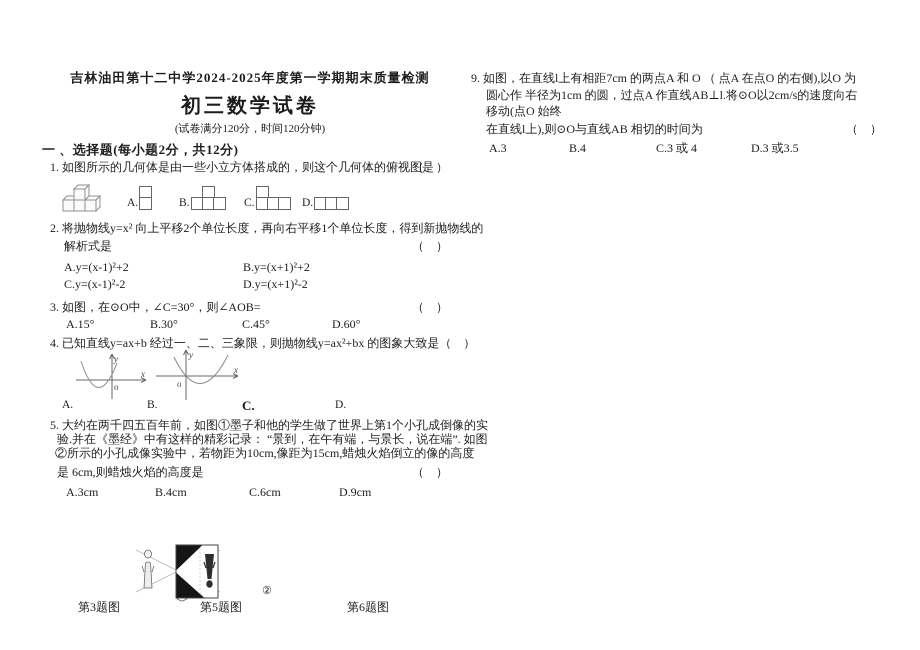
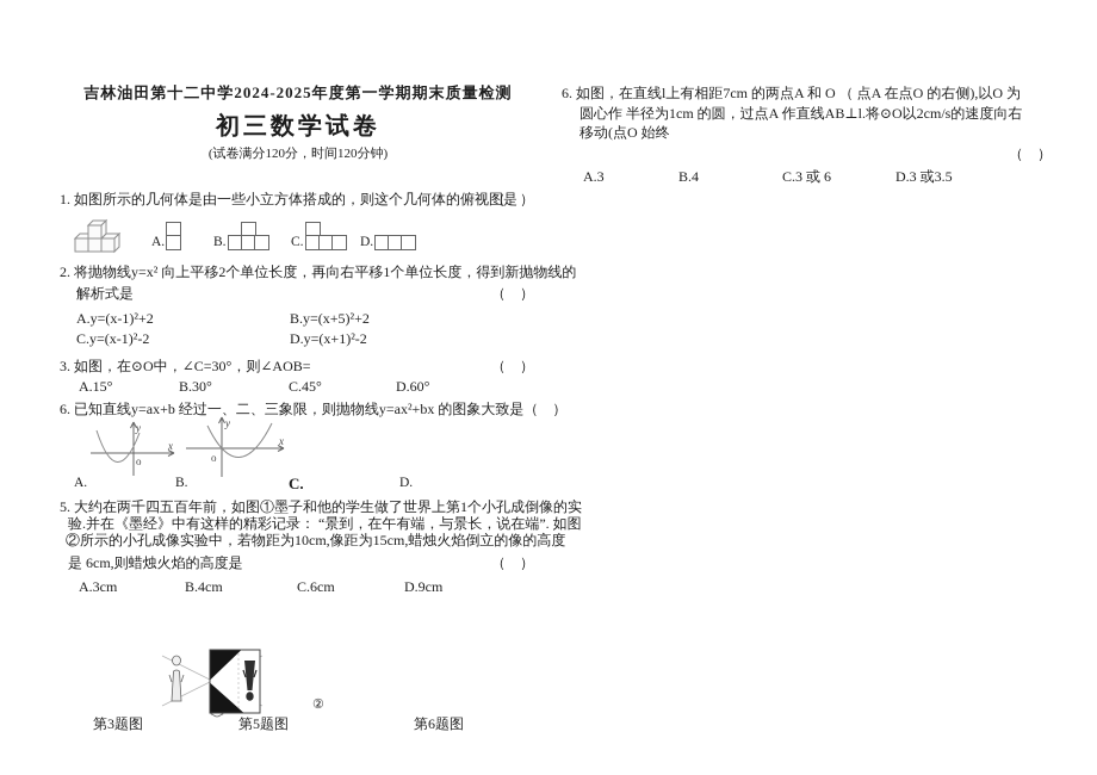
  吉林油田第十二中学2024-2025年度第一学期期末质量检测
  初三数学试卷
  (试卷满分120分，时间120分钟)
- 一 、选择题(每小题2分，共12分)
  1. 如图所示的几何体是由一些小立方体搭成的，则这个几何体的俯视图是
  （ ）
  A.
  B.
  C.
  D.
  2. 将抛物线y=x² 向上平移2个单位长度，再向右平移1个单位长度，得到新抛物线的
  解析式是
  （ ）
  A.y=(x-1)²+2
- B.y=(x+1)²+2
+ B.y=(x+5)²+2
  C.y=(x-1)²-2
  D.y=(x+1)²-2
  3. 如图，在⊙O中，∠C=30°，则∠AOB=
  （ ）
  A.15°
  B.30°
  C.45°
  D.60°
- 4. 已知直线y=ax+b 经过一、二、三象限，则抛物线y=ax²+bx 的图象大致是（ ）
+ 6. 已知直线y=ax+b 经过一、二、三象限，则抛物线y=ax²+bx 的图象大致是（ ）
  y
  x
  o
  y
  x
  o
  A.
  B.
  C.
  D.
  5. 大约在两千四五百年前，如图①墨子和他的学生做了世界上第1个小孔成倒像的实
  验.并在《墨经》中有这样的精彩记录： “景到，在午有端，与景长，说在端”. 如图
  ②所示的小孔成像实验中，若物距为10cm,像距为15cm,蜡烛火焰倒立的像的高度
  是 6cm,则蜡烛火焰的高度是
  （ ）
  A.3cm
  B.4cm
  C.6cm
  D.9cm
  ②
  第3题图
  第5题图
  第6题图
- 9. 如图，在直线l上有相距7cm 的两点A 和 O （ 点A 在点O 的右侧),以O 为
+ 6. 如图，在直线l上有相距7cm 的两点A 和 O （ 点A 在点O 的右侧),以O 为
  圆心作 半径为1cm 的圆，过点A 作直线AB⊥l.将⊙O以2cm/s的速度向右
  移动(点O 始终
- 在直线l上),则⊙O与直线AB 相切的时间为
  （ ）
  A.3
  B.4
- C.3 或 4
+ C.3 或 6
  D.3 或3.5
